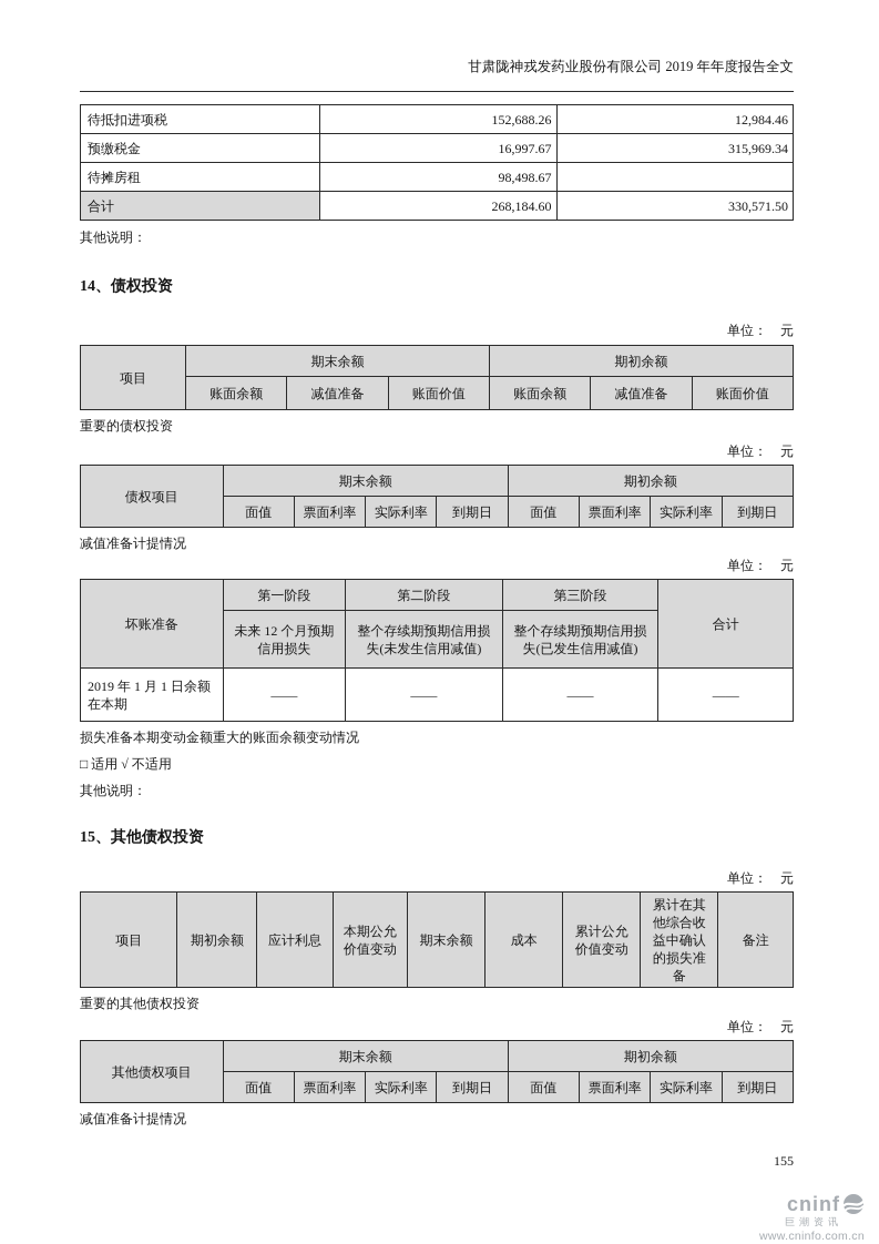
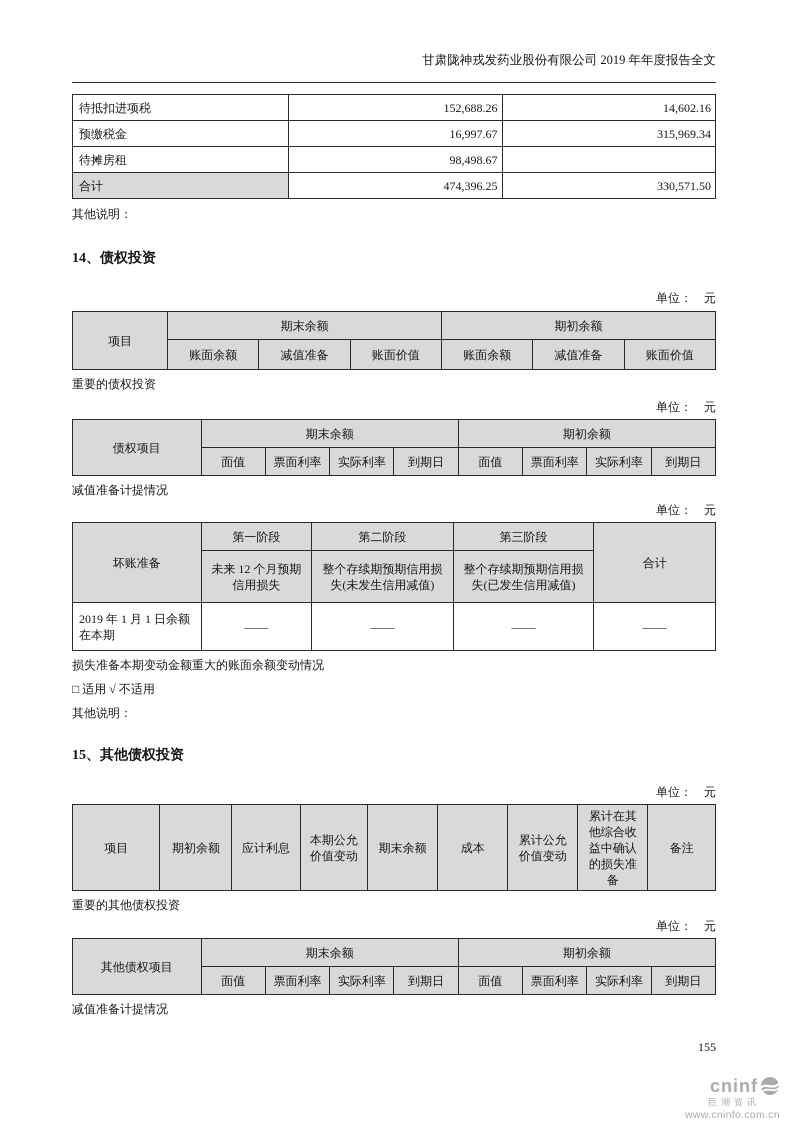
  甘肃陇神戎发药业股份有限公司 2019 年年度报告全文
- 待抵扣进项税	152,688.26	12,984.46
+ 待抵扣进项税	152,688.26	14,602.16
  预缴税金	16,997.67	315,969.34
  待摊房租	98,498.67
- 合计	268,184.60	330,571.50
+ 合计	474,396.25	330,571.50
  其他说明：
  14、债权投资
  单位： 元
  项目	期末余额	期初余额
  账面余额	减值准备	账面价值	账面余额	减值准备	账面价值
  重要的债权投资
  单位： 元
  债权项目	期末余额	期初余额
  面值	票面利率	实际利率	到期日	面值	票面利率	实际利率	到期日
  减值准备计提情况
  单位： 元
  坏账准备	第一阶段	第二阶段	第三阶段	合计
  未来 12 个月预期信用损失	整个存续期预期信用损失(未发生信用减值)	整个存续期预期信用损失(已发生信用减值)
  2019 年 1 月 1 日余额在本期	——	——	——	——
  损失准备本期变动金额重大的账面余额变动情况
  □ 适用 √ 不适用
  其他说明：
  15、其他债权投资
  单位： 元
  项目	期初余额	应计利息	本期公允价值变动	期末余额	成本	累计公允价值变动	累计在其他综合收益中确认的损失准备	备注
  重要的其他债权投资
  单位： 元
  其他债权项目	期末余额	期初余额
  面值	票面利率	实际利率	到期日	面值	票面利率	实际利率	到期日
  减值准备计提情况
  155
  cninf
  巨潮资讯
  www.cninfo.com.cn
